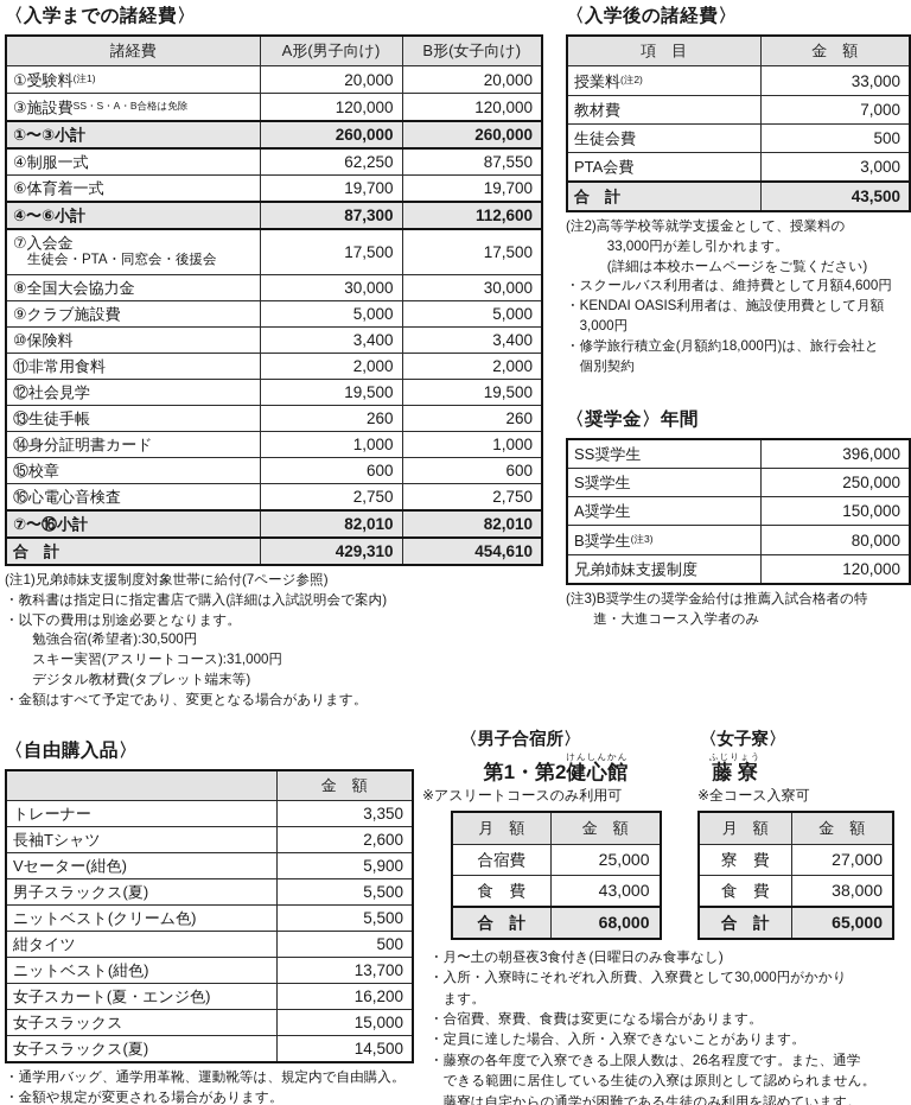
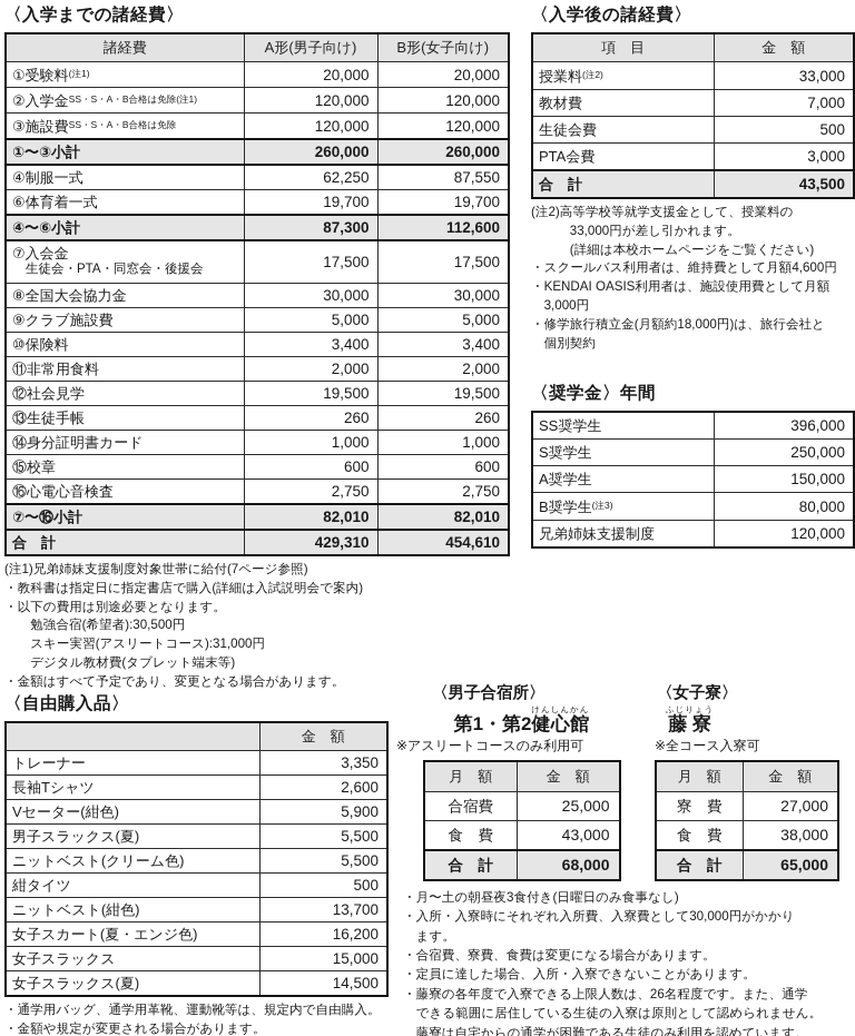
  〈入学までの諸経費〉
  諸経費	A形(男子向け)	B形(女子向け)
  ①受験料(注1)	20,000	20,000
+ ②入学金SS・S・A・B合格は免除(注1)	120,000	120,000
  ③施設費SS・S・A・B合格は免除	120,000	120,000
  ①〜③小計	260,000	260,000
  ④制服一式	62,250	87,550
  ⑥体育着一式	19,700	19,700
  ④〜⑥小計	87,300	112,600
  ⑦入会金生徒会・PTA・同窓会・後援会	17,500	17,500
  ⑧全国大会協力金	30,000	30,000
  ⑨クラブ施設費	5,000	5,000
  ⑩保険料	3,400	3,400
  ⑪非常用食料	2,000	2,000
  ⑫社会見学	19,500	19,500
  ⑬生徒手帳	260	260
  ⑭身分証明書カード	1,000	1,000
  ⑮校章	600	600
  ⑯心電心音検査	2,750	2,750
  ⑦〜⑯小計	82,010	82,010
  合 計	429,310	454,610
  (注1)兄弟姉妹支援制度対象世帯に給付(7ページ参照)
  ・教科書は指定日に指定書店で購入(詳細は入試説明会で案内)
  ・以下の費用は別途必要となります。
  勉強合宿(希望者):30,500円
  スキー実習(アスリートコース):31,000円
  デジタル教材費(タブレット端末等)
  ・金額はすべて予定であり、変更となる場合があります。
  〈入学後の諸経費〉
  項 目	金 額
  授業料(注2)	33,000
  教材費	7,000
  生徒会費	500
  PTA会費	3,000
  合 計	43,500
  (注2)高等学校等就学支援金として、授業料の
  33,000円が差し引かれます。
  (詳細は本校ホームページをご覧ください)
  ・スクールバス利用者は、維持費として月額4,600円
  ・KENDAI OASIS利用者は、施設使用費として月額
  3,000円
  ・修学旅行積立金(月額約18,000円)は、旅行会社と
  個別契約
  〈奨学金〉年間
  SS奨学生	396,000
  S奨学生	250,000
  A奨学生	150,000
  B奨学生(注3)	80,000
  兄弟姉妹支援制度	120,000
- (注3)B奨学生の奨学金給付は推薦入試合格者の特
- 進・大進コース入学者のみ
  〈自由購入品〉
  	金 額
  トレーナー	3,350
  長袖Tシャツ	2,600
  Vセーター(紺色)	5,900
  男子スラックス(夏)	5,500
  ニットベスト(クリーム色)	5,500
  紺タイツ	500
  ニットベスト(紺色)	13,700
  女子スカート(夏・エンジ色)	16,200
  女子スラックス	15,000
  女子スラックス(夏)	14,500
  ・通学用バッグ、通学用革靴、運動靴等は、規定内で自由購入。
  ・金額や規定が変更される場合があります。
  〈男子合宿所〉
  第1・第2健心館けんしんかん
  ※アスリートコースのみ利用可
  月 額	金 額
  合宿費	25,000
  食 費	43,000
  合 計	68,000
  〈女子寮〉
  藤寮ふじりょう
  ※全コース入寮可
  月 額	金 額
  寮 費	27,000
  食 費	38,000
  合 計	65,000
  ・月〜土の朝昼夜3食付き(日曜日のみ食事なし)
  ・入所・入寮時にそれぞれ入所費、入寮費として30,000円がかかり
  ます。
  ・合宿費、寮費、食費は変更になる場合があります。
  ・定員に達した場合、入所・入寮できないことがあります。
  ・藤寮の各年度で入寮できる上限人数は、26名程度です。また、通学
  できる範囲に居住している生徒の入寮は原則として認められません。
  藤寮は自宅からの通学が困難である生徒のみ利用を認めています。
